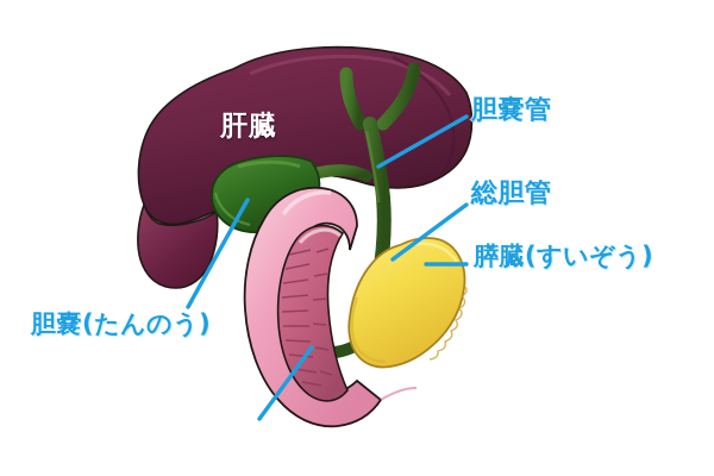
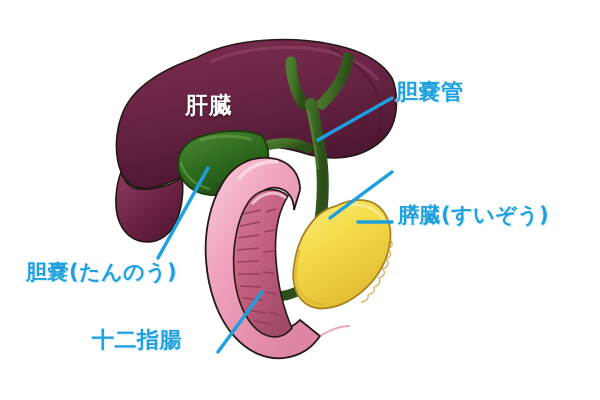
  肝臓
  胆嚢管
- 総胆管
  膵臓(すいぞう)
  胆嚢(たんのう)
+ 十二指腸
